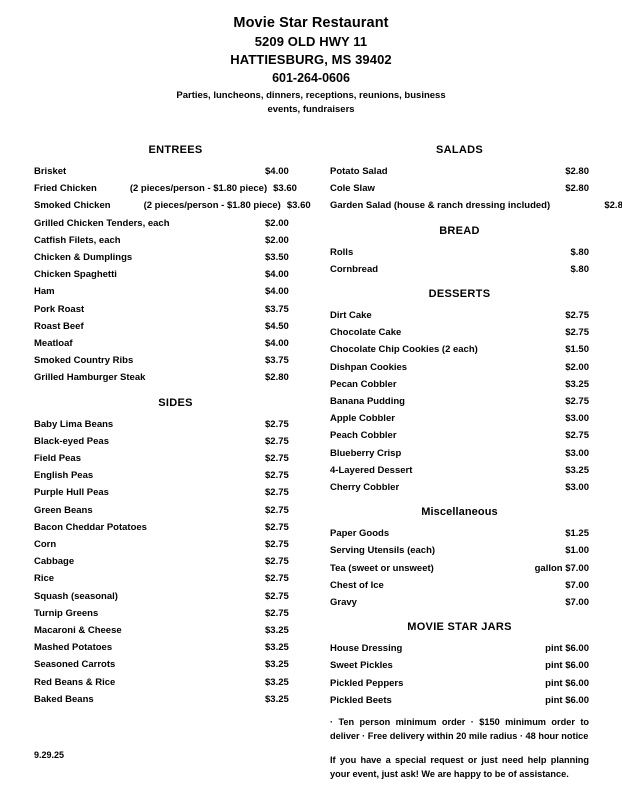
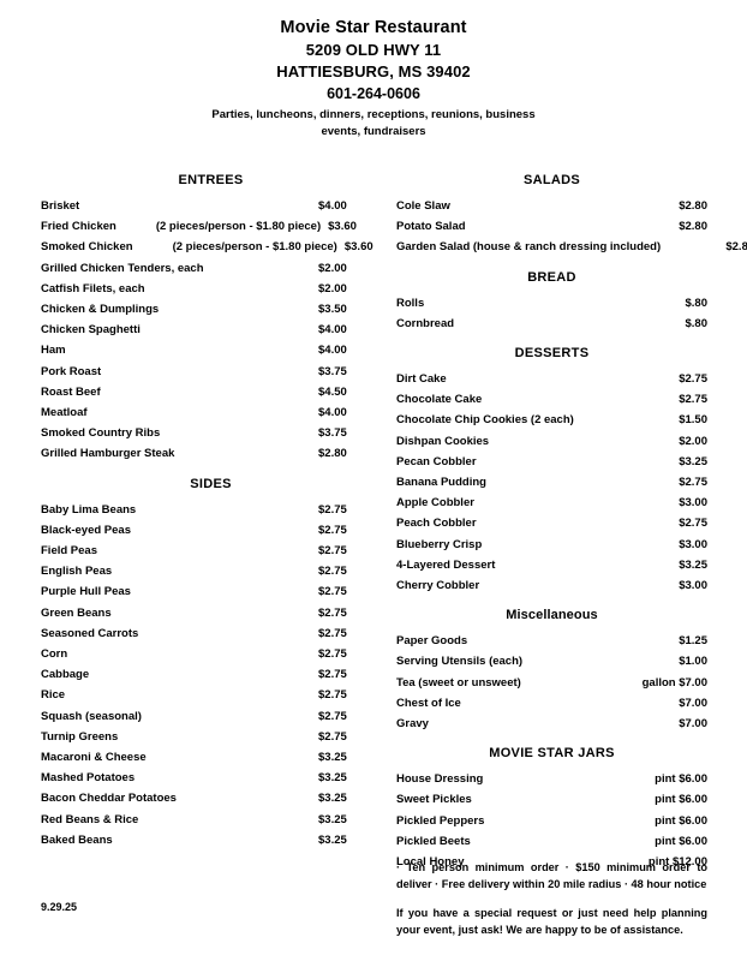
  Movie Star Restaurant
  5209 OLD HWY 11
  HATTIESBURG, MS 39402
  601-264-0606
  Parties, luncheons, dinners, receptions, reunions, business
  events, fundraisers
  ENTREES
  Brisket
  $4.00
  Fried Chicken
  (2 pieces/person - $1.80 piece)
  $3.60
  Smoked Chicken
  (2 pieces/person - $1.80 piece)
  $3.60
  Grilled Chicken Tenders, each
  $2.00
  Catfish Filets, each
  $2.00
  Chicken & Dumplings
  $3.50
  Chicken Spaghetti
  $4.00
  Ham
  $4.00
  Pork Roast
  $3.75
  Roast Beef
  $4.50
  Meatloaf
  $4.00
  Smoked Country Ribs
  $3.75
  Grilled Hamburger Steak
  $2.80
  SIDES
  Baby Lima Beans
  $2.75
  Black-eyed Peas
  $2.75
  Field Peas
  $2.75
  English Peas
  $2.75
  Purple Hull Peas
  $2.75
  Green Beans
  $2.75
- Bacon Cheddar Potatoes
+ Seasoned Carrots
  $2.75
  Corn
  $2.75
  Cabbage
  $2.75
  Rice
  $2.75
  Squash (seasonal)
  $2.75
  Turnip Greens
  $2.75
  Macaroni & Cheese
  $3.25
  Mashed Potatoes
  $3.25
- Seasoned Carrots
+ Bacon Cheddar Potatoes
  $3.25
  Red Beans & Rice
  $3.25
  Baked Beans
  $3.25
  SALADS
- Potato Salad
+ Cole Slaw
  $2.80
- Cole Slaw
+ Potato Salad
  $2.80
  Garden Salad (house & ranch dressing included)
  $2.8
  BREAD
  Rolls
  $.80
  Cornbread
  $.80
  DESSERTS
  Dirt Cake
  $2.75
  Chocolate Cake
  $2.75
  Chocolate Chip Cookies (2 each)
  $1.50
  Dishpan Cookies
  $2.00
  Pecan Cobbler
  $3.25
  Banana Pudding
  $2.75
  Apple Cobbler
  $3.00
  Peach Cobbler
  $2.75
  Blueberry Crisp
  $3.00
  4-Layered Dessert
  $3.25
  Cherry Cobbler
  $3.00
  Miscellaneous
  Paper Goods
  $1.25
  Serving Utensils (each)
  $1.00
  Tea (sweet or unsweet)
  gallon $7.00
  Chest of Ice
  $7.00
  Gravy
  $7.00
  MOVIE STAR JARS
  House Dressing
  pint $6.00
  Sweet Pickles
  pint $6.00
  Pickled Peppers
  pint $6.00
  Pickled Beets
  pint $6.00
+ Local Honey
+ pint $12.00
  9.29.25
  · Ten person minimum order · $150 minimum order to deliver · Free delivery within 20 mile radius · 48 hour notice
  If you have a special request or just need help planning your event, just ask! We are happy to be of assistance.
